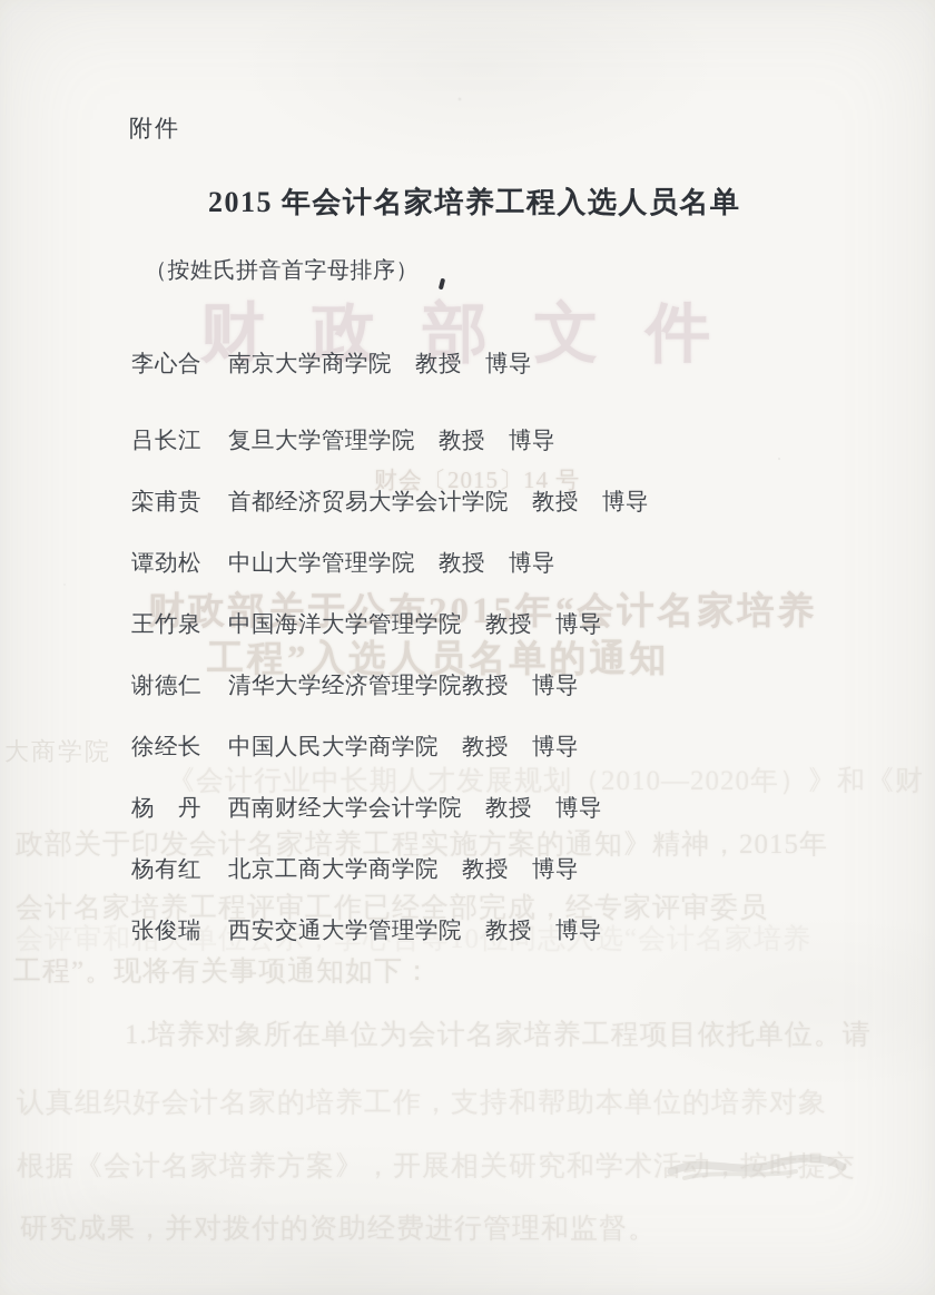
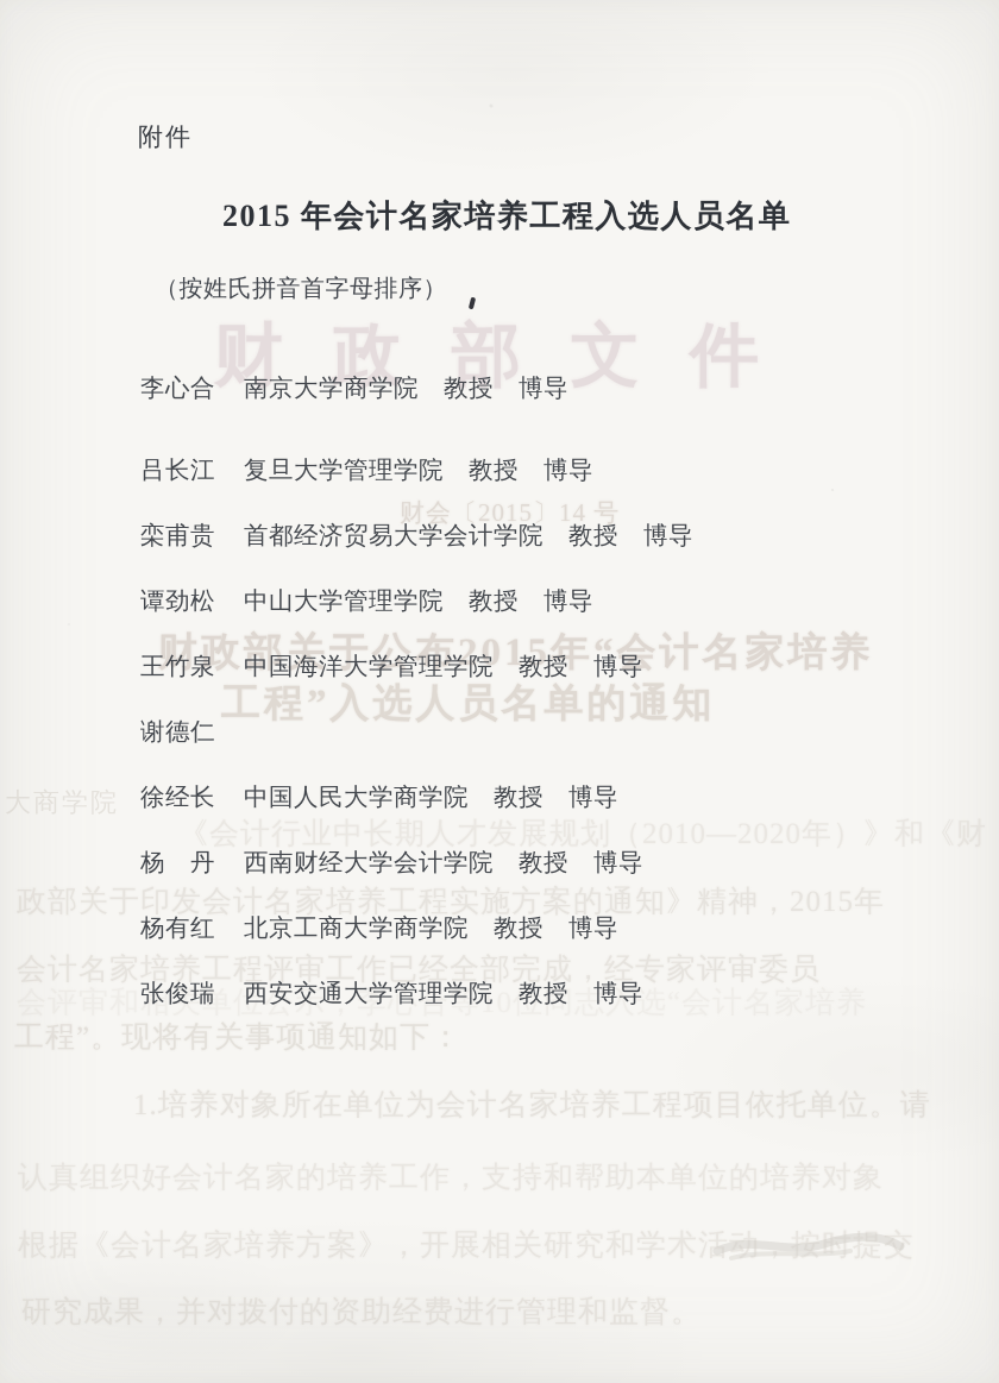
  财政部文件
  财会〔2015〕14 号
  财政部关于公布2015年“会计名家培养
  工程”入选人员名单的通知
  大商学院
  《会计行业中长期人才发展规划（2010—2020年）》和《财
  政部关于印发会计名家培养工程实施方案的通知》精神，2015年
  会计名家培养工程评审工作已经全部完成，经专家评审委员
  会评审和相关单位公示，李心合等10位同志入选“会计名家培养
  工程”。现将有关事项通知如下：
  1.培养对象所在单位为会计名家培养工程项目依托单位。请
  根据《会计名家培养方案》，开展相关研究和学术活动，按时提交
  研究成果，并对拨付的资助经费进行管理和监督。
  附件
  2015 年会计名家培养工程入选人员名单
  （按姓氏拼音首字母排序）
  李心合
  南京大学商学院 教授 博导
  吕长江
  复旦大学管理学院 教授 博导
  栾甫贵
  首都经济贸易大学会计学院 教授 博导
  谭劲松
  中山大学管理学院 教授 博导
  王竹泉
  中国海洋大学管理学院 教授 博导
  谢德仁
- 清华大学经济管理学院教授 博导
  徐经长
  中国人民大学商学院 教授 博导
  杨 丹
  西南财经大学会计学院 教授 博导
  杨有红
  北京工商大学商学院 教授 博导
  张俊瑞
  西安交通大学管理学院 教授 博导
